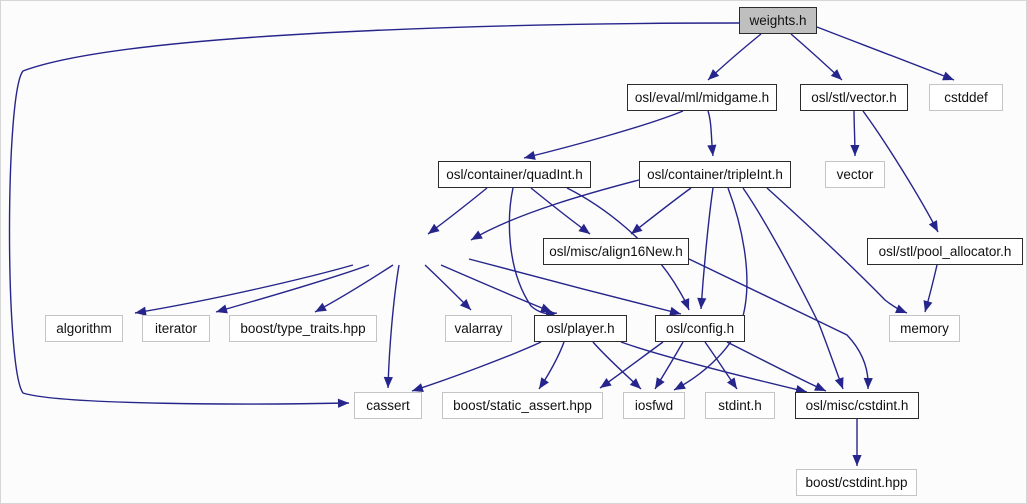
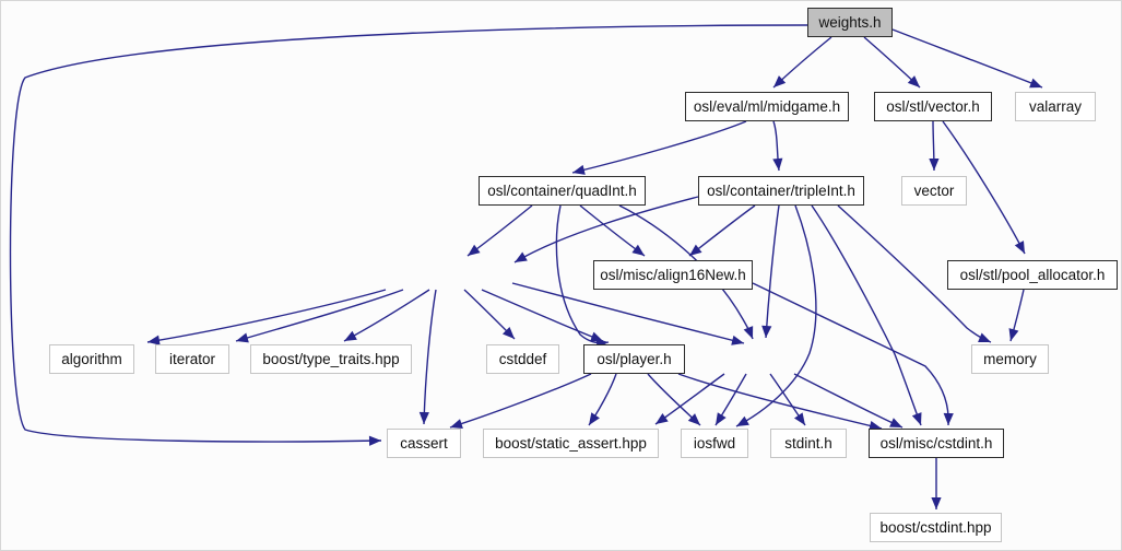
  weights.h
  osl/eval/ml/midgame.h
  osl/stl/vector.h
- cstddef
+ valarray
  osl/container/quadInt.h
  osl/container/tripleInt.h
  vector
  osl/misc/align16New.h
  osl/stl/pool_allocator.h
  algorithm
  iterator
  boost/type_traits.hpp
- valarray
+ cstddef
  osl/player.h
- osl/config.h
  memory
  cassert
  boost/static_assert.hpp
  iosfwd
  stdint.h
  osl/misc/cstdint.h
  boost/cstdint.hpp
